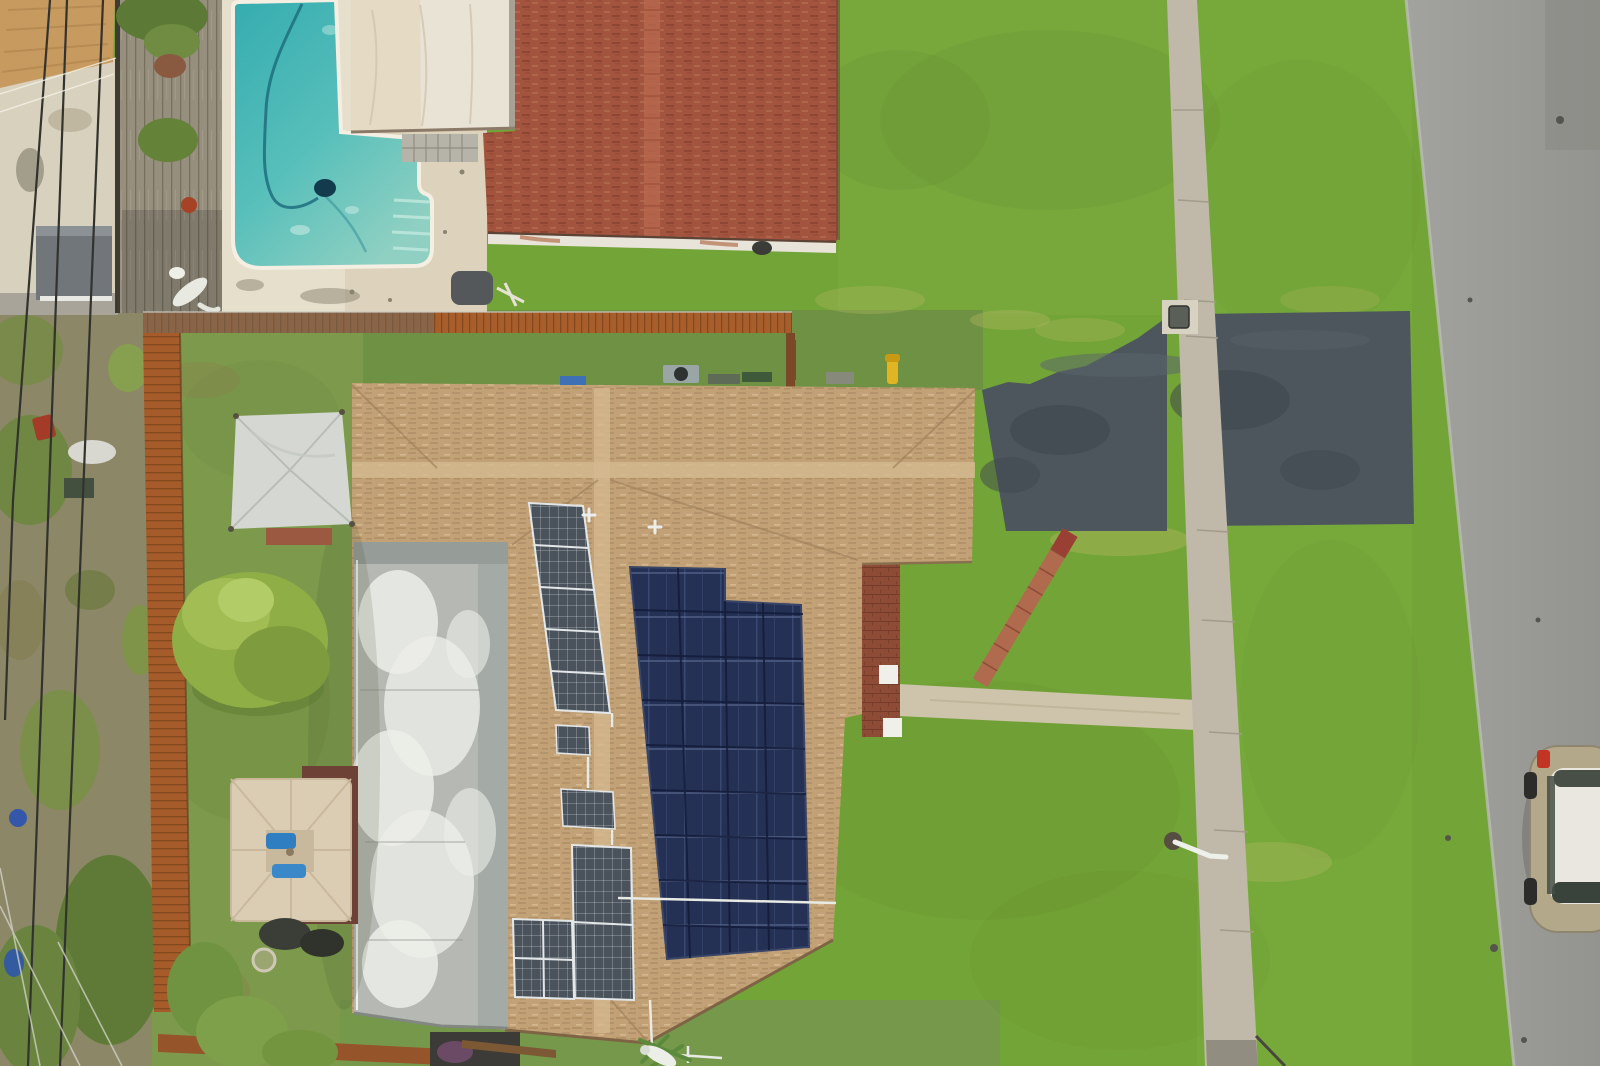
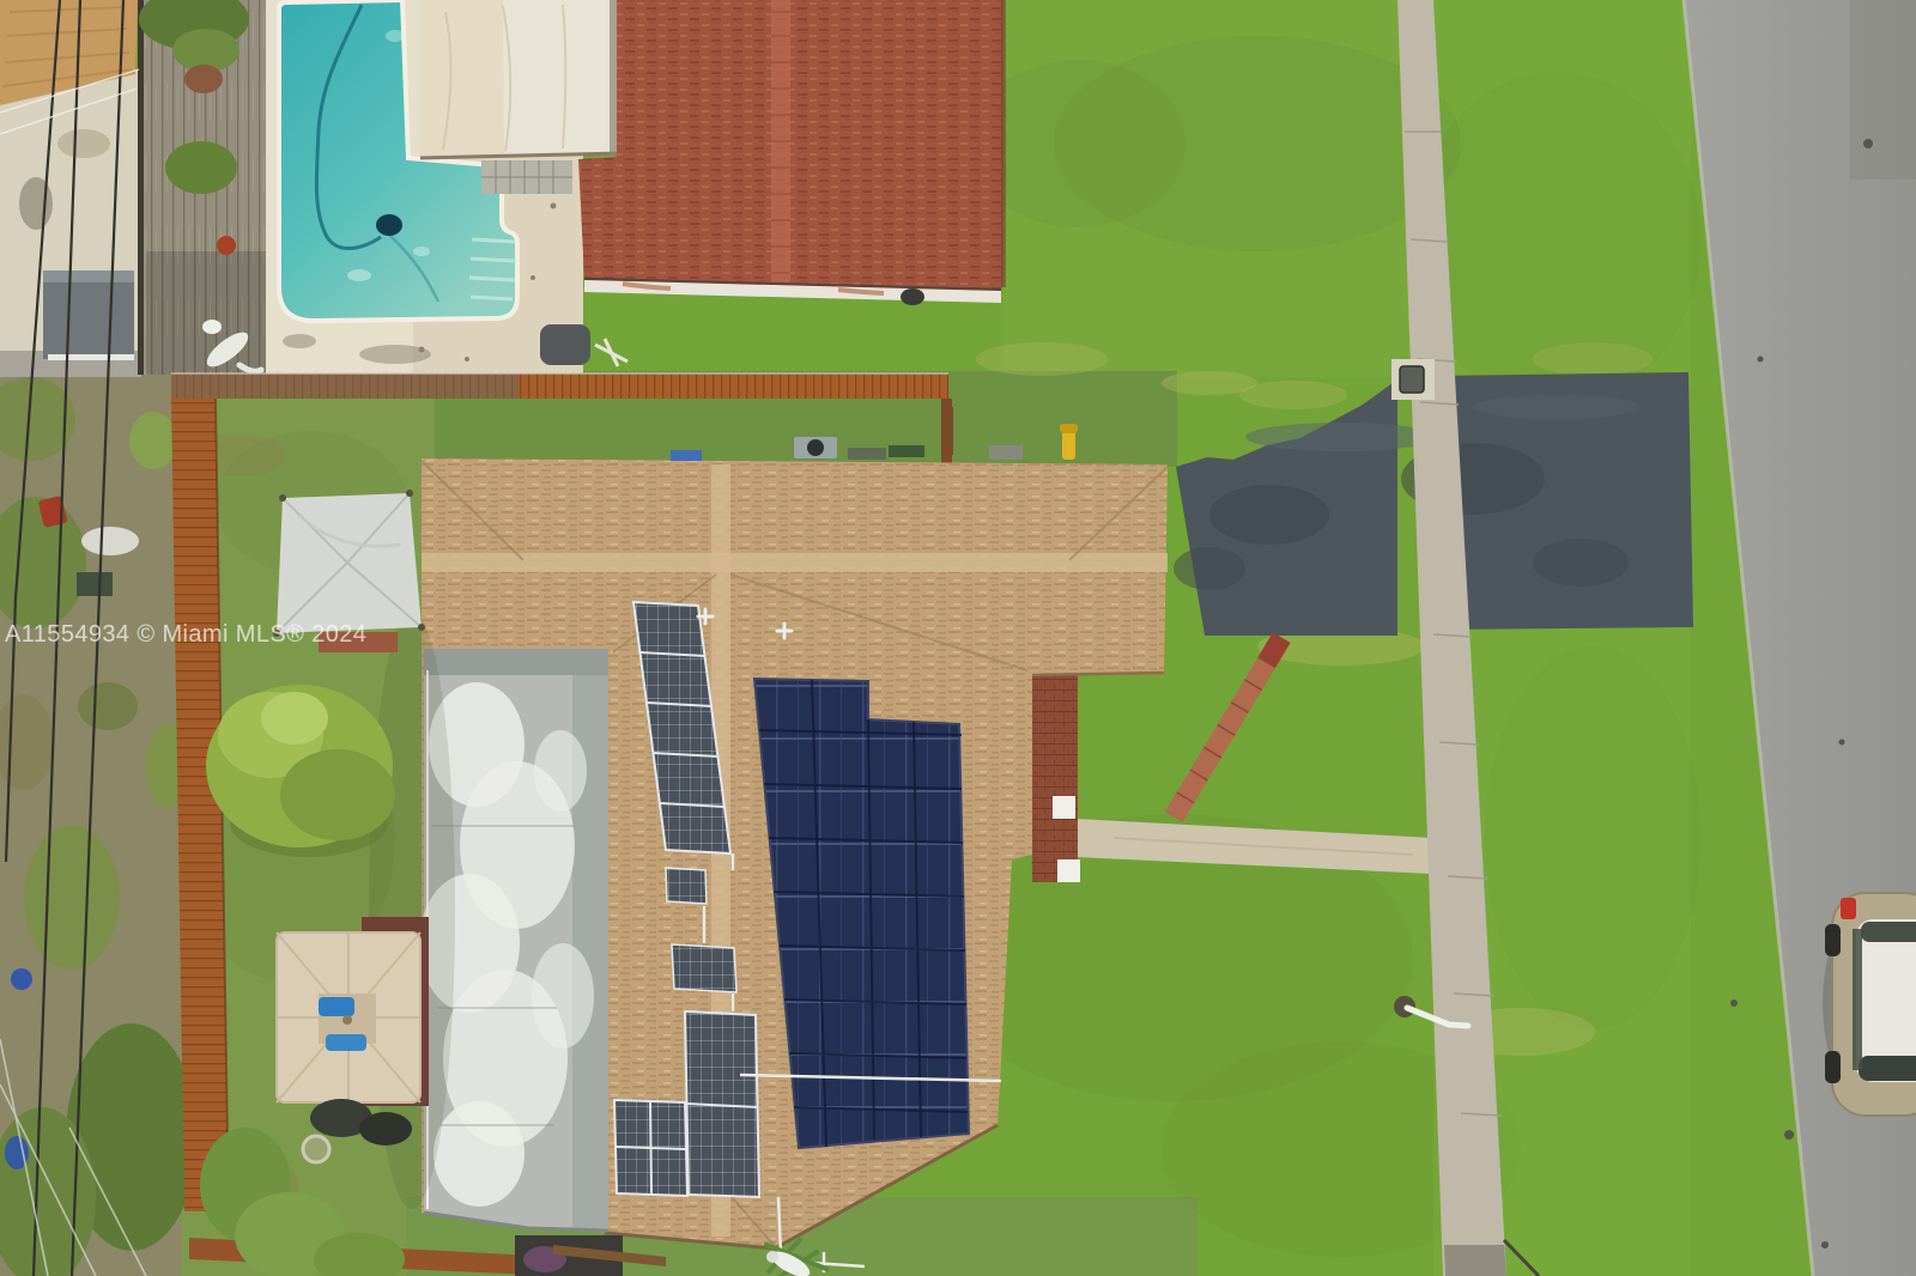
+ A11554934 © Miami MLS® 2024
